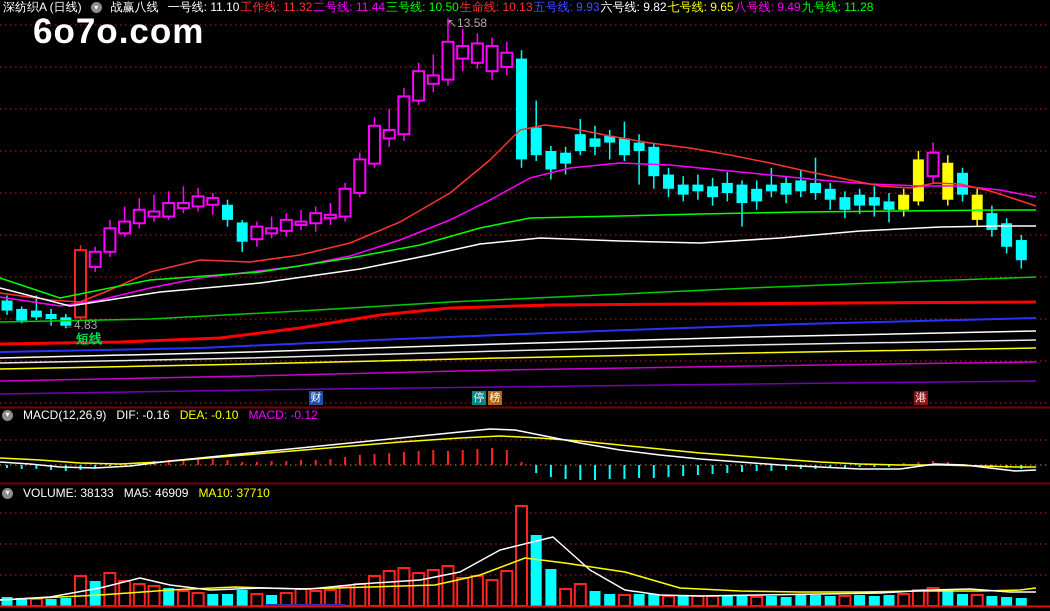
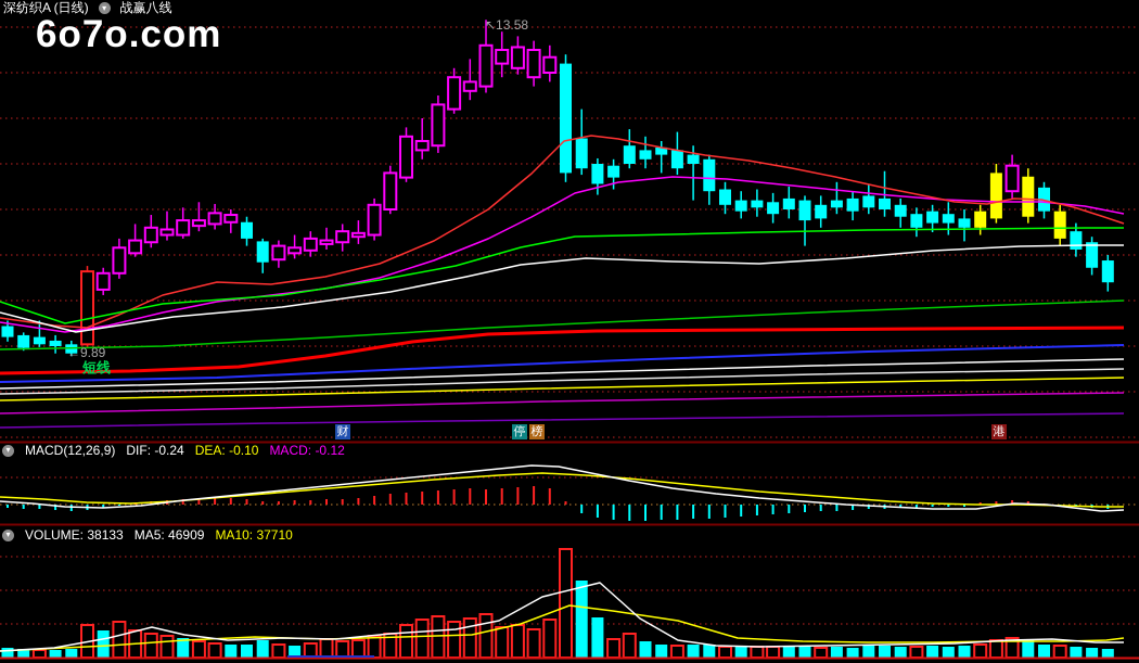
  深纺织A (日线)
  ▾
  战赢八线
- 一号线: 11.10工作线: 11.32二号线: 11.44三号线: 10.50生命线: 10.13五号线: 9.93六号线: 9.82七号线: 9.65八号线: 9.49九号线: 11.28
  6o7o.com
  ↖13.58
- ←4.83
+ ←9.89
  短线
  ▾
  MACD(12,26,9)
- DIF: -0.16
+ DIF: -0.24
  DEA: -0.10
  MACD: -0.12
  ▾
  VOLUME: 38133
  MA5: 46909
  MA10: 37710
  财
  停
  榜
  港
